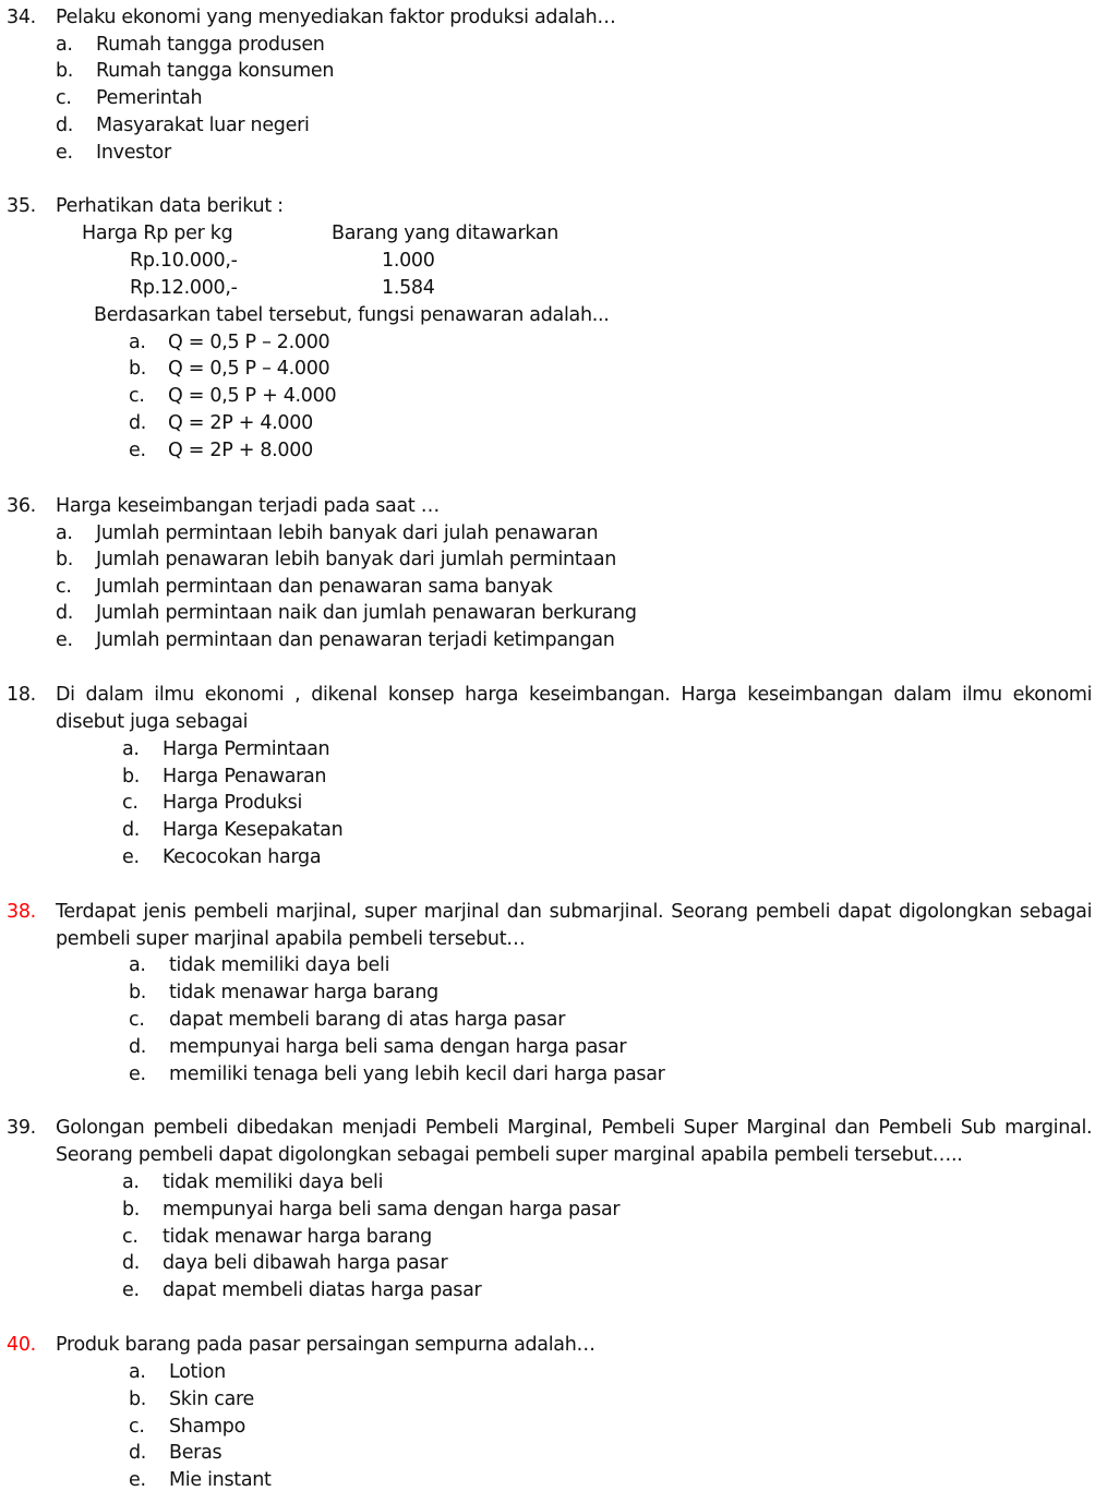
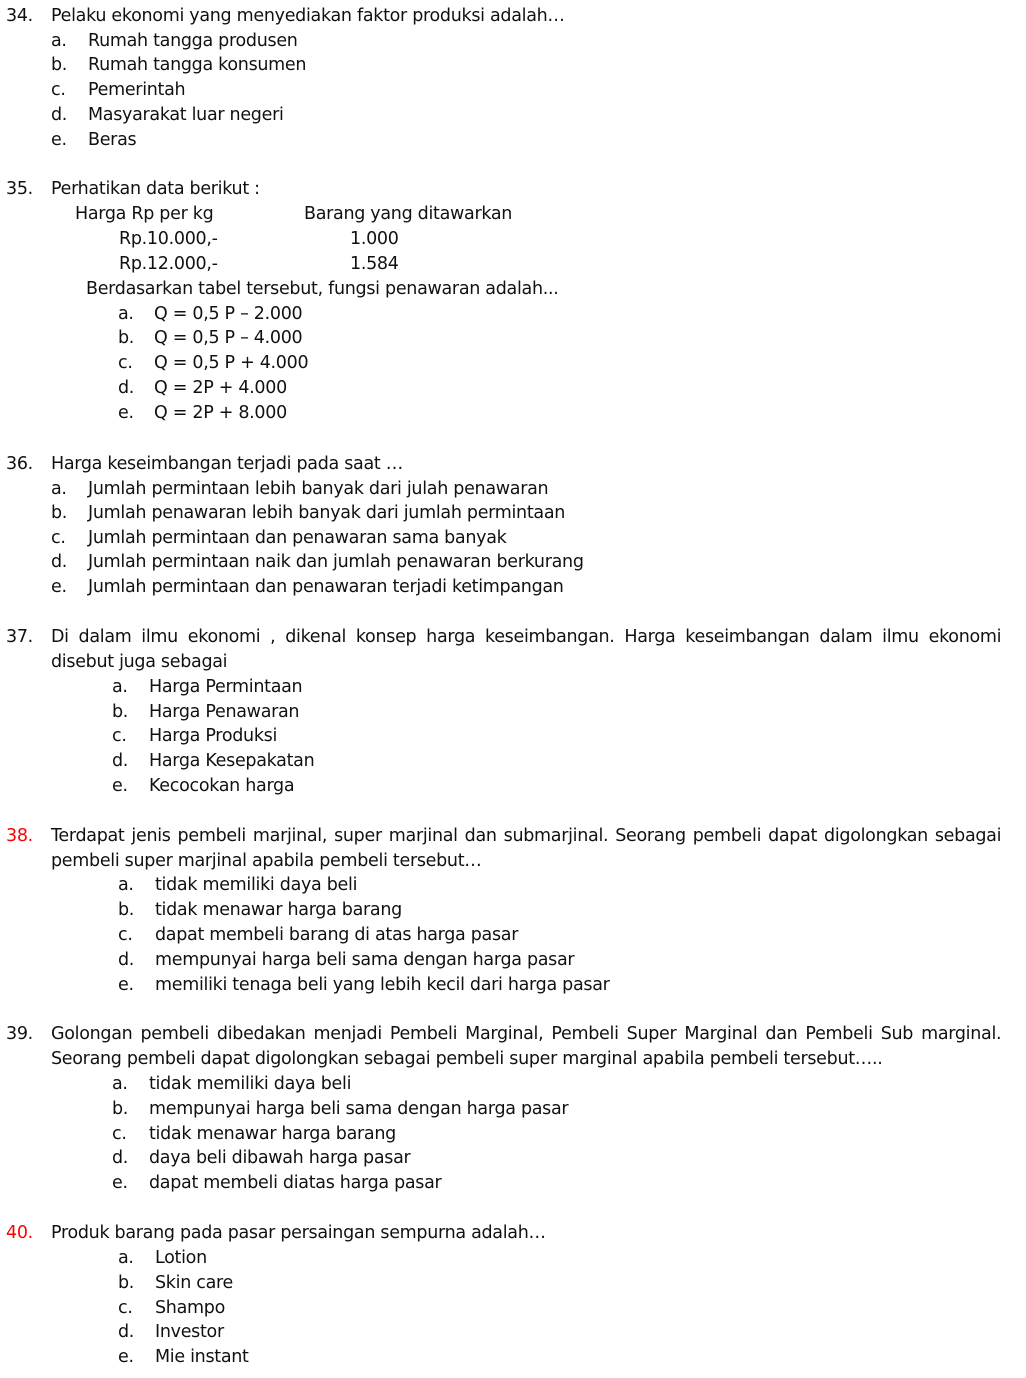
  34.
  Pelaku ekonomi yang menyediakan faktor produksi adalah…
  a.
  Rumah tangga produsen
  b.
  Rumah tangga konsumen
  c.
  Pemerintah
  d.
  Masyarakat luar negeri
  e.
- Investor
+ Beras
  35.
  Perhatikan data berikut :
  Harga Rp per kg
  Barang yang ditawarkan
  Rp.10.000,-
  1.000
  Rp.12.000,-
  1.584
  Berdasarkan tabel tersebut, fungsi penawaran adalah...
  a.
  Q = 0,5 P – 2.000
  b.
  Q = 0,5 P – 4.000
  c.
  Q = 0,5 P + 4.000
  d.
  Q = 2P + 4.000
  e.
  Q = 2P + 8.000
  36.
  Harga keseimbangan terjadi pada saat …
  a.
  Jumlah permintaan lebih banyak dari julah penawaran
  b.
  Jumlah penawaran lebih banyak dari jumlah permintaan
  c.
  Jumlah permintaan dan penawaran sama banyak
  d.
  Jumlah permintaan naik dan jumlah penawaran berkurang
  e.
  Jumlah permintaan dan penawaran terjadi ketimpangan
- 18.
+ 37.
  Di dalam ilmu ekonomi , dikenal konsep harga keseimbangan. Harga keseimbangan dalam ilmu ekonomi
  disebut juga sebagai
  a.
  Harga Permintaan
  b.
  Harga Penawaran
  c.
  Harga Produksi
  d.
  Harga Kesepakatan
  e.
  Kecocokan harga
  38.
  Terdapat jenis pembeli marjinal, super marjinal dan submarjinal. Seorang pembeli dapat digolongkan sebagai
  pembeli super marjinal apabila pembeli tersebut…
  a.
  tidak memiliki daya beli
  b.
  tidak menawar harga barang
  c.
  dapat membeli barang di atas harga pasar
  d.
  mempunyai harga beli sama dengan harga pasar
  e.
  memiliki tenaga beli yang lebih kecil dari harga pasar
  39.
  Golongan pembeli dibedakan menjadi Pembeli Marginal, Pembeli Super Marginal dan Pembeli Sub marginal.
  Seorang pembeli dapat digolongkan sebagai pembeli super marginal apabila pembeli tersebut…..
  a.
  tidak memiliki daya beli
  b.
  mempunyai harga beli sama dengan harga pasar
  c.
  tidak menawar harga barang
  d.
  daya beli dibawah harga pasar
  e.
  dapat membeli diatas harga pasar
  40.
  Produk barang pada pasar persaingan sempurna adalah…
  a.
  Lotion
  b.
  Skin care
  c.
  Shampo
  d.
- Beras
+ Investor
  e.
  Mie instant
